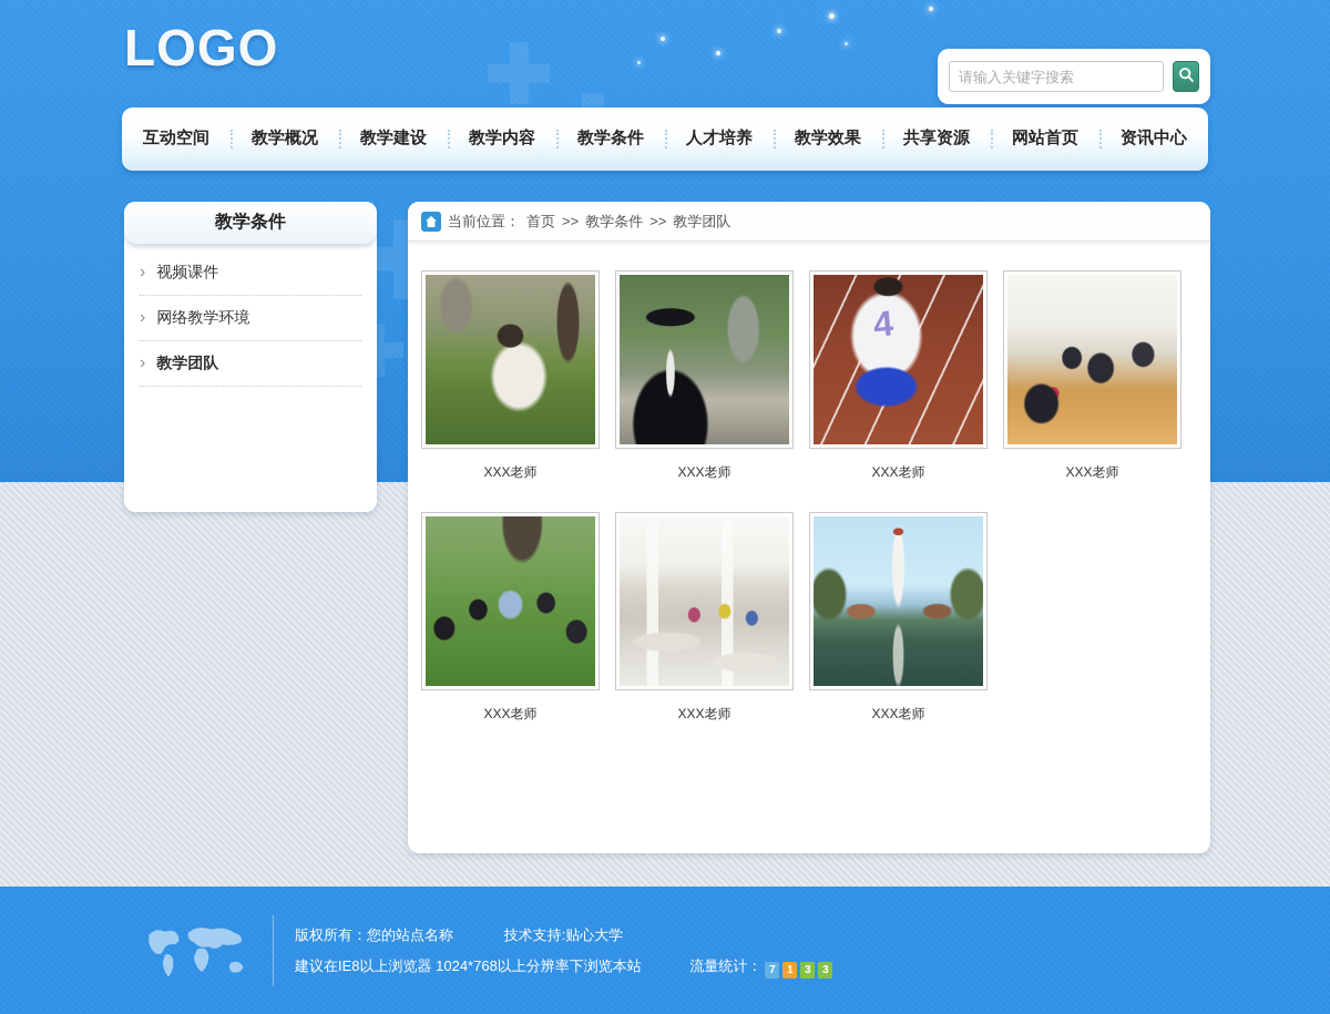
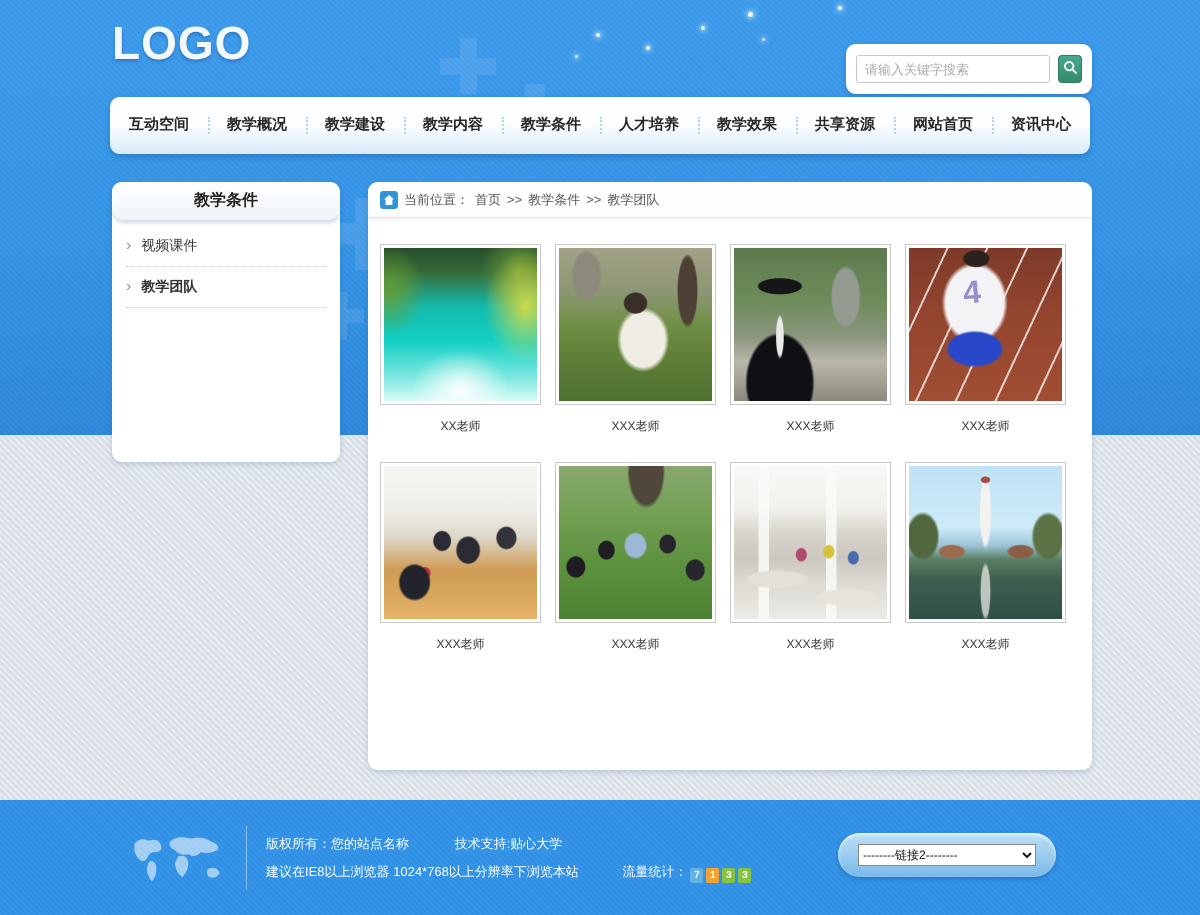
  LOGO
  请输入关键字搜索
  互动空间
  教学概况
  教学建设
  教学内容
  教学条件
  人才培养
  教学效果
  共享资源
  网站首页
  资讯中心
  教学条件
  视频课件
- 网络教学环境
  教学团队
  当前位置：
  首页
  >>
  教学条件
  >>
  教学团队
+ XX老师
  XXX老师
  XXX老师
  XXX老师
  XXX老师
  XXX老师
  XXX老师
  XXX老师
  版权所有：您的站点名称 技术支持:贴心大学
  建议在IE8以上浏览器 1024*768以上分辨率下浏览本站 流量统计： 7 1 3 3
+ --------链接2--------
